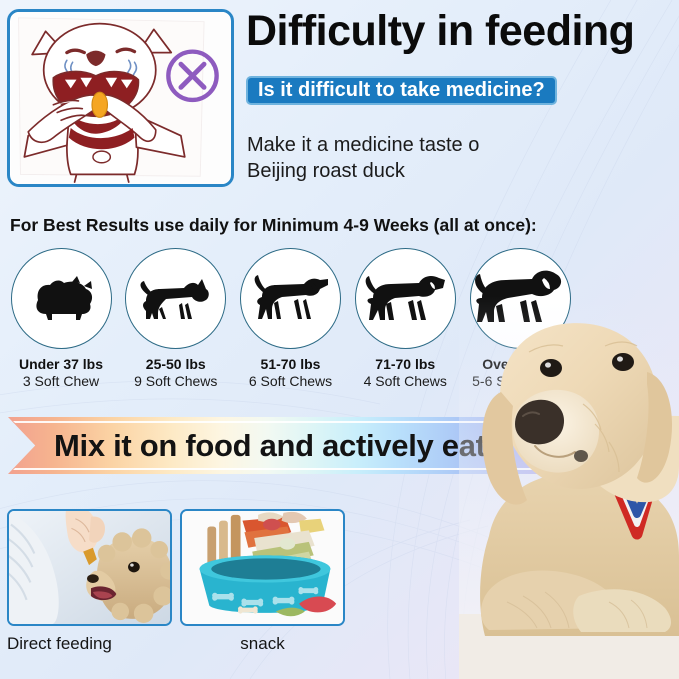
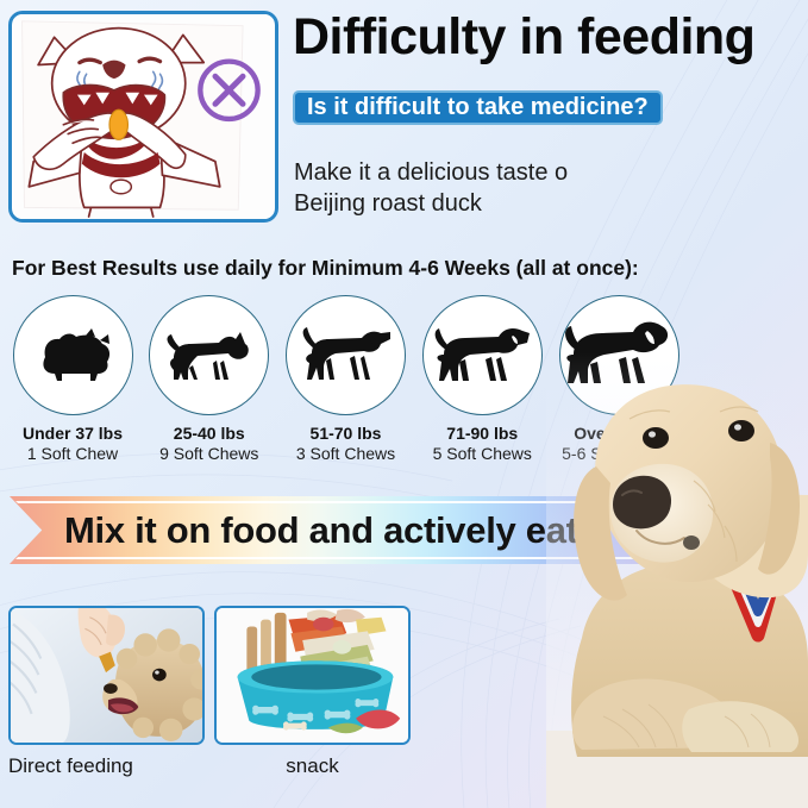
  Difficulty in feeding
  Is it difficult to take medicine?
- Make it a medicine taste o
+ Make it a delicious taste o
  Beijing roast duck
- For Best Results use daily for Minimum 4-9 Weeks (all at once):
+ For Best Results use daily for Minimum 4-6 Weeks (all at once):
  Under 37 lbs
- 3 Soft Chew
+ 1 Soft Chew
- 25-50 lbs
+ 25-40 lbs
  9 Soft Chews
  51-70 lbs
- 6 Soft Chews
+ 3 Soft Chews
- 71-70 lbs
+ 71-90 lbs
- 4 Soft Chews
+ 5 Soft Chews
  Mix it on food and actively e
  Direct feeding
  snack
